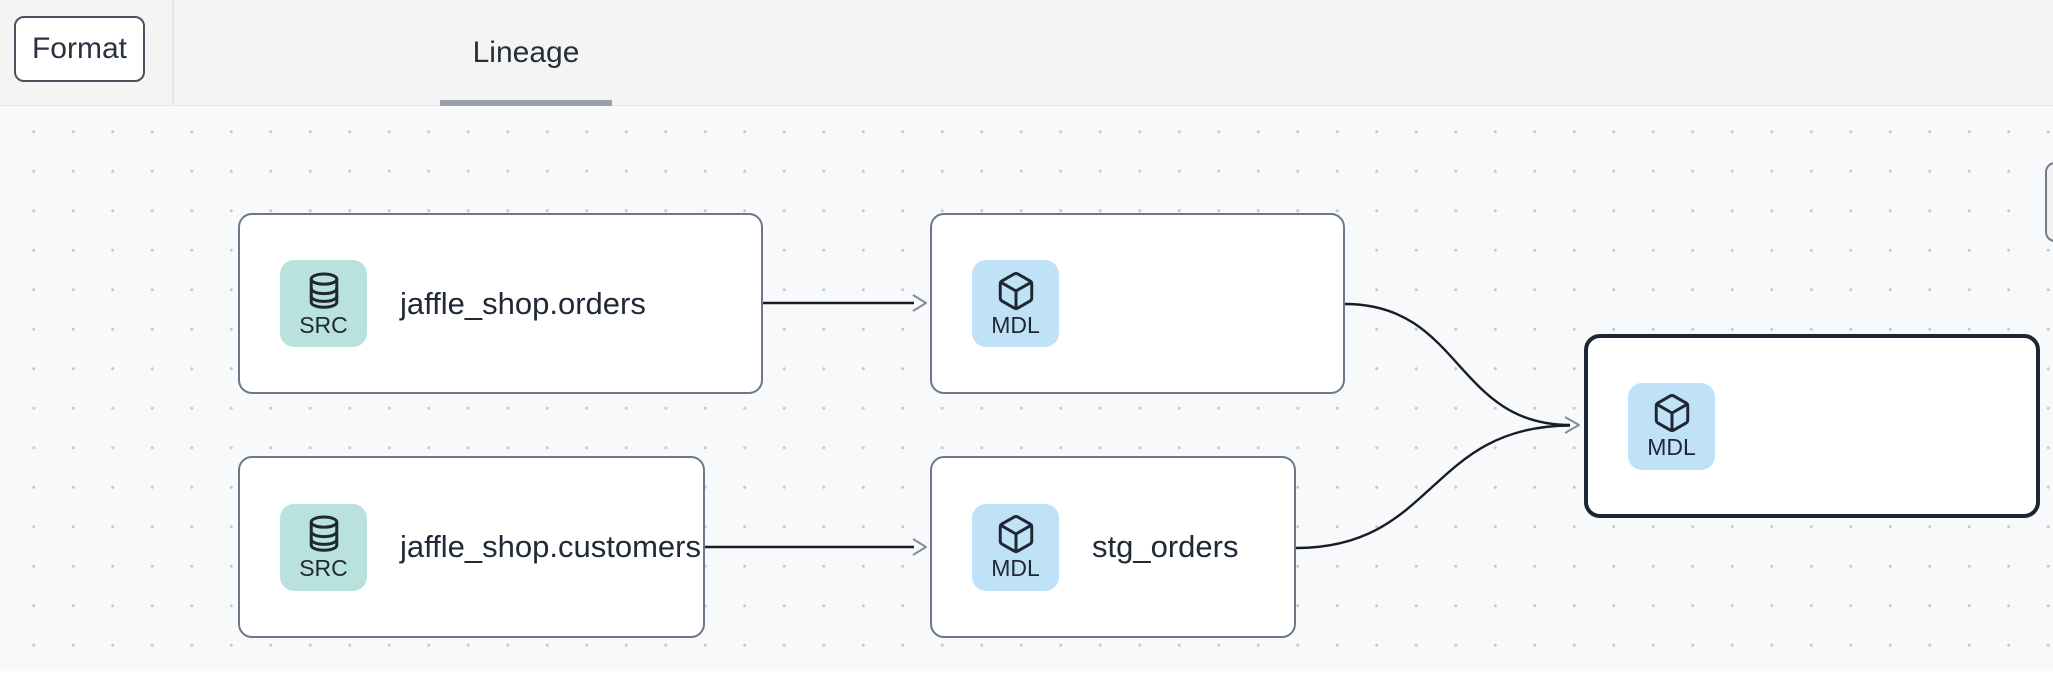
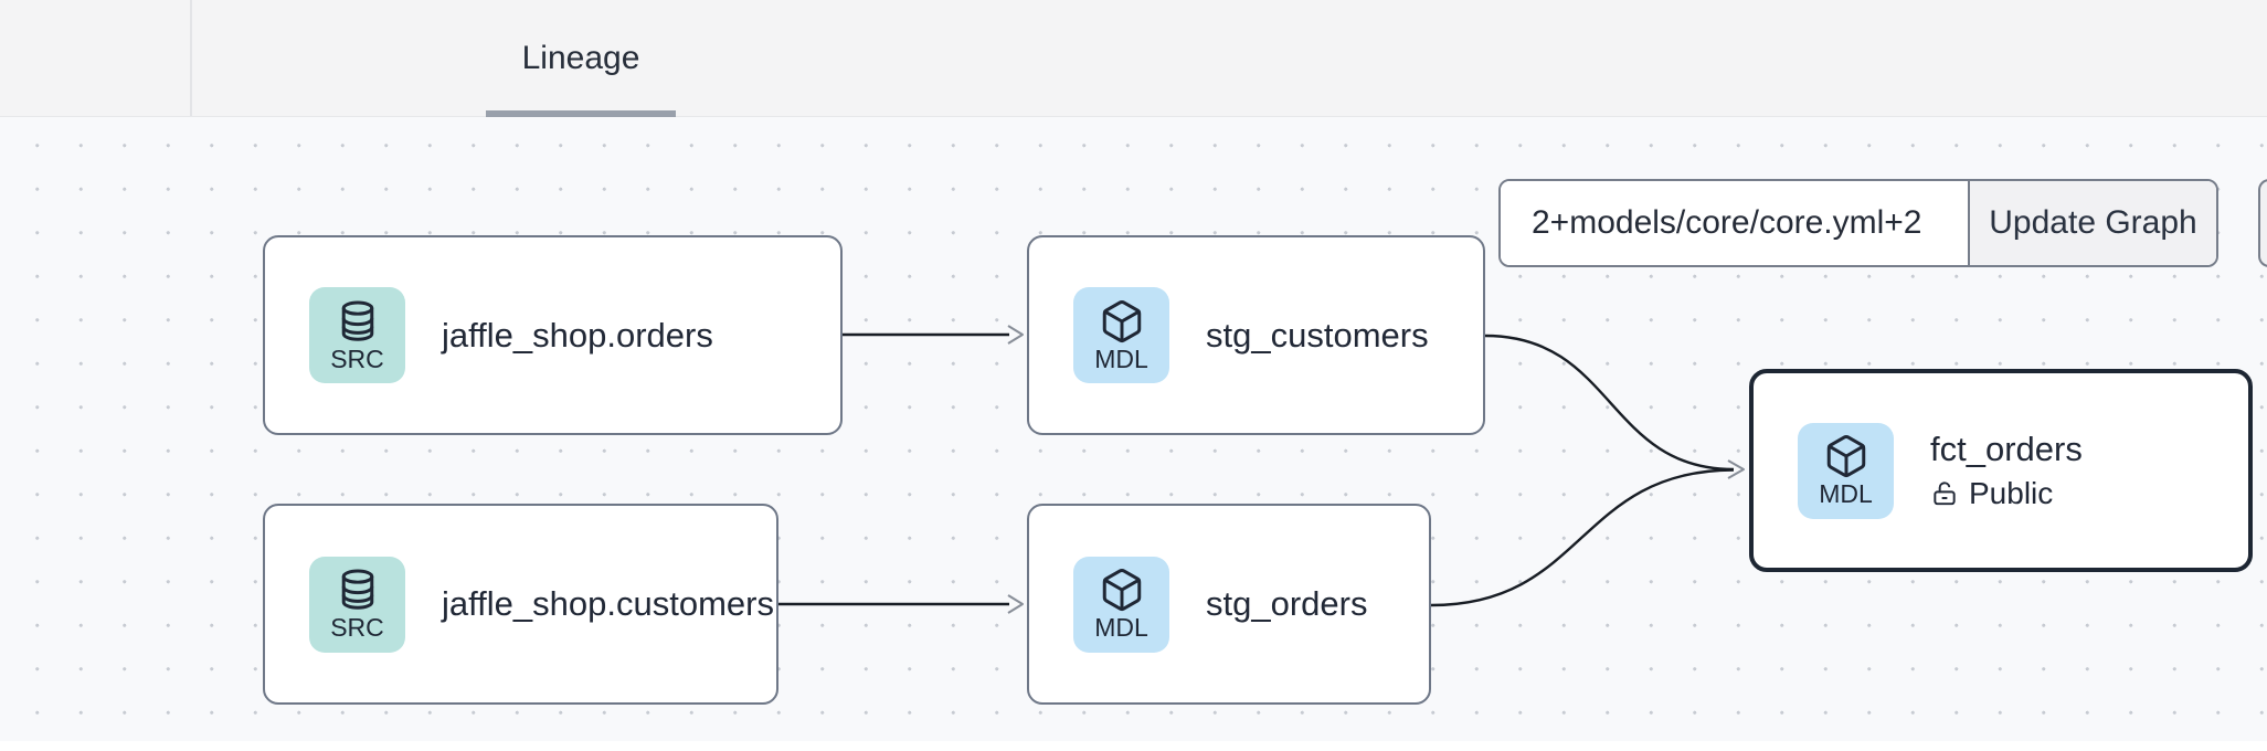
- Format
  Lineage
  SRC
  jaffle_shop.orders
  MDL
+ stg_customers
  SRC
  jaffle_shop.customers
  MDL
  stg_orders
  MDL
+ fct_orders
+ Public
+ 2+models/core/core.yml+2
+ Update Graph
